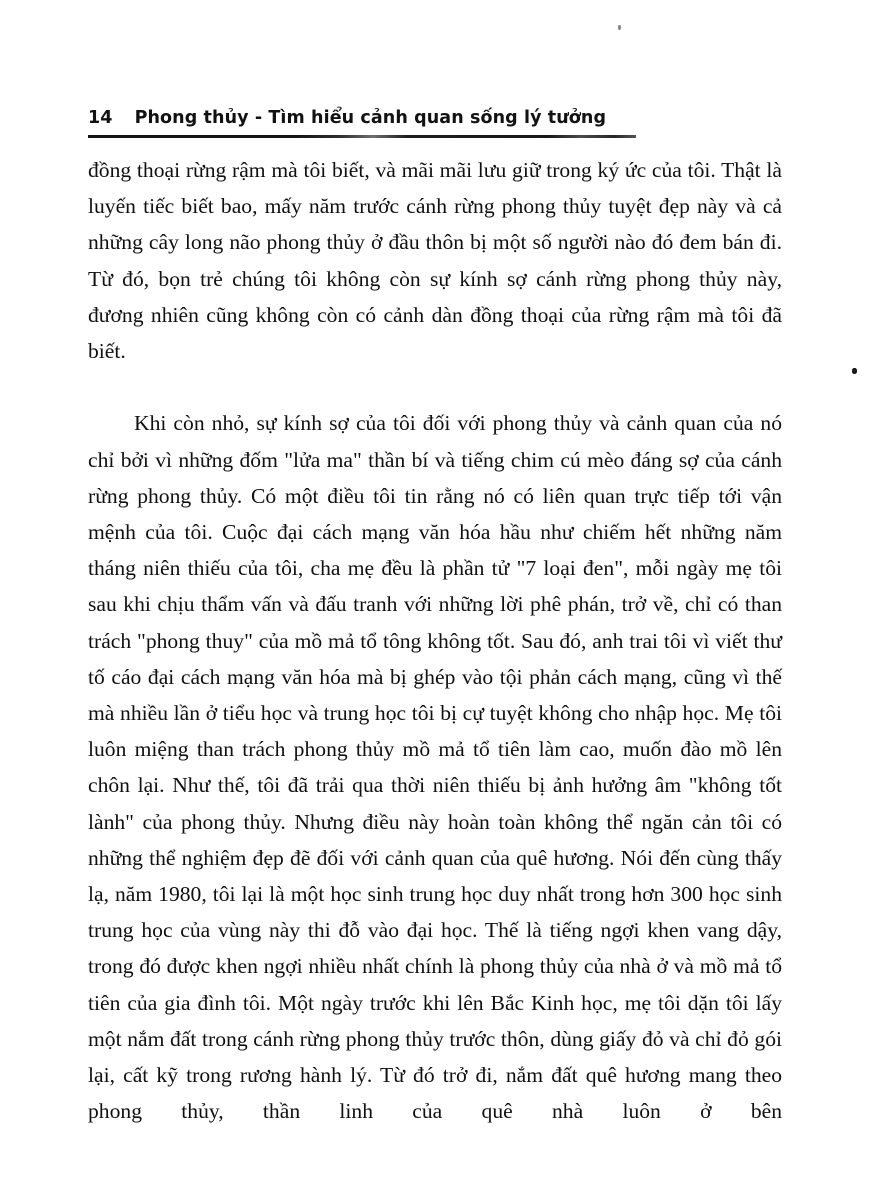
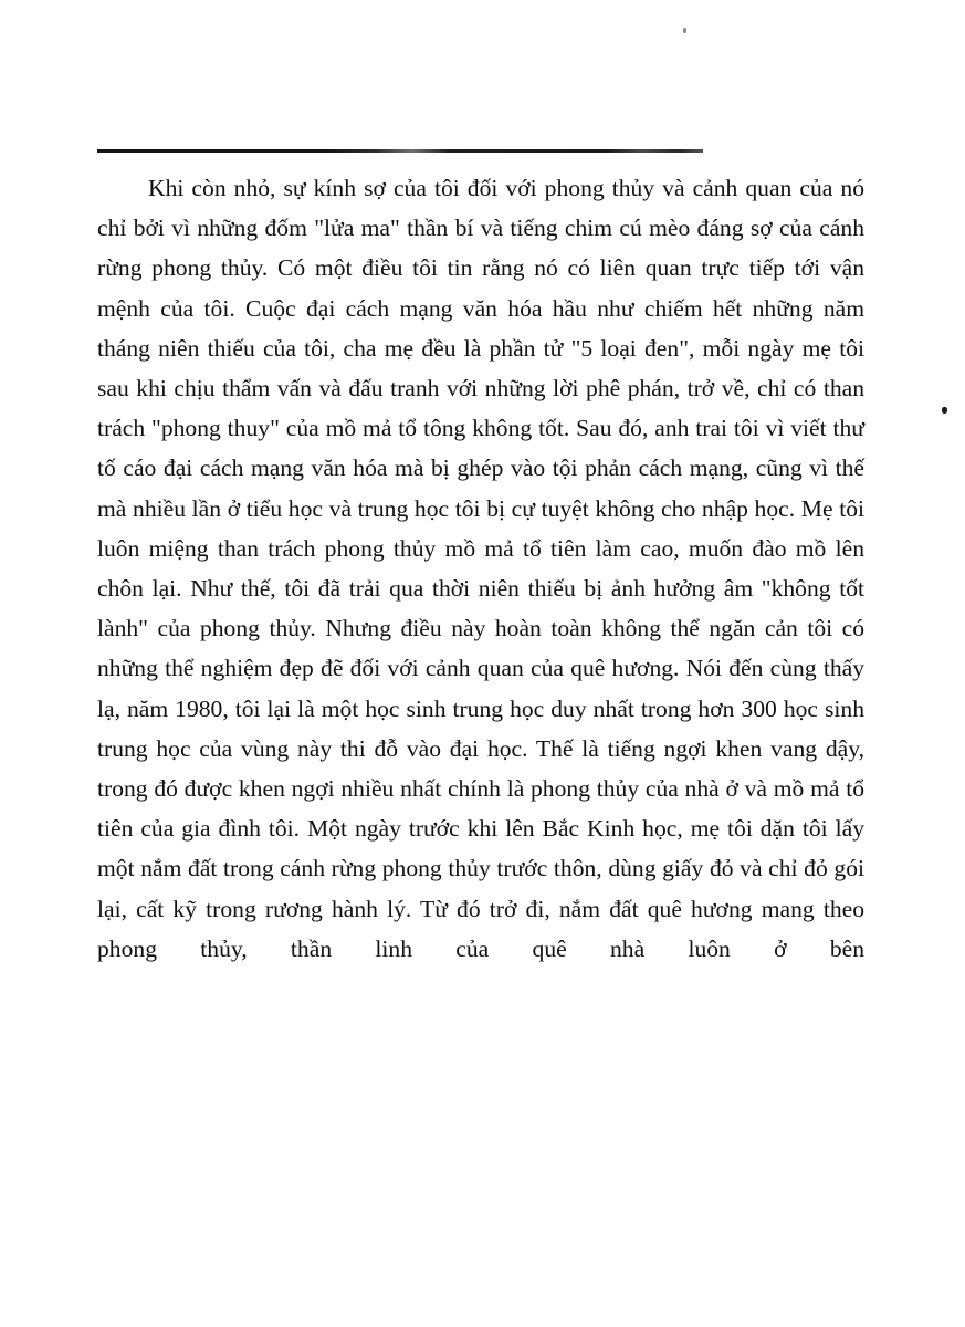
- 14 Phong thủy - Tìm hiểu cảnh quan sống lý tưởng
- đồng thoại rừng rậm mà tôi biết, và mãi mãi lưu giữ trong ký ức của tôi. Thật là luyến tiếc biết bao, mấy năm trước cánh rừng phong thủy tuyệt đẹp này và cả những cây long não phong thủy ở đầu thôn bị một số người nào đó đem bán đi. Từ đó, bọn trẻ chúng tôi không còn sự kính sợ cánh rừng phong thủy này, đương nhiên cũng không còn có cảnh dàn đồng thoại của rừng rậm mà tôi đã biết.
- Khi còn nhỏ, sự kính sợ của tôi đối với phong thủy và cảnh quan của nó chỉ bởi vì những đốm "lửa ma" thần bí và tiếng chim cú mèo đáng sợ của cánh rừng phong thủy. Có một điều tôi tin rằng nó có liên quan trực tiếp tới vận mệnh của tôi. Cuộc đại cách mạng văn hóa hầu như chiếm hết những năm tháng niên thiếu của tôi, cha mẹ đều là phần tử "7 loại đen", mỗi ngày mẹ tôi sau khi chịu thẩm vấn và đấu tranh với những lời phê phán, trở về, chỉ có than trách "phong thuy" của mồ mả tổ tông không tốt. Sau đó, anh trai tôi vì viết thư tố cáo đại cách mạng văn hóa mà bị ghép vào tội phản cách mạng, cũng vì thế mà nhiều lần ở tiểu học và trung học tôi bị cự tuyệt không cho nhập học. Mẹ tôi luôn miệng than trách phong thủy mồ mả tổ tiên làm cao, muốn đào mồ lên chôn lại. Như thế, tôi đã trải qua thời niên thiếu bị ảnh hưởng âm "không tốt lành" của phong thủy. Nhưng điều này hoàn toàn không thể ngăn cản tôi có những thể nghiệm đẹp đẽ đối với cảnh quan của quê hương. Nói đến cùng thấy lạ, năm 1980, tôi lại là một học sinh trung học duy nhất trong hơn 300 học sinh trung học của vùng này thi đỗ vào đại học. Thế là tiếng ngợi khen vang dậy, trong đó được khen ngợi nhiều nhất chính là phong thủy của nhà ở và mồ mả tổ tiên của gia đình tôi. Một ngày trước khi lên Bắc Kinh học, mẹ tôi dặn tôi lấy một nắm đất trong cánh rừng phong thủy trước thôn, dùng giấy đỏ và chỉ đỏ gói lại, cất kỹ trong rương hành lý. Từ đó trở đi, nắm đất quê hương mang theo phong thủy, thần linh của quê nhà luôn ở bên
+ Khi còn nhỏ, sự kính sợ của tôi đối với phong thủy và cảnh quan của nó chỉ bởi vì những đốm "lửa ma" thần bí và tiếng chim cú mèo đáng sợ của cánh rừng phong thủy. Có một điều tôi tin rằng nó có liên quan trực tiếp tới vận mệnh của tôi. Cuộc đại cách mạng văn hóa hầu như chiếm hết những năm tháng niên thiếu của tôi, cha mẹ đều là phần tử "5 loại đen", mỗi ngày mẹ tôi sau khi chịu thẩm vấn và đấu tranh với những lời phê phán, trở về, chỉ có than trách "phong thuy" của mồ mả tổ tông không tốt. Sau đó, anh trai tôi vì viết thư tố cáo đại cách mạng văn hóa mà bị ghép vào tội phản cách mạng, cũng vì thế mà nhiều lần ở tiểu học và trung học tôi bị cự tuyệt không cho nhập học. Mẹ tôi luôn miệng than trách phong thủy mồ mả tổ tiên làm cao, muốn đào mồ lên chôn lại. Như thế, tôi đã trải qua thời niên thiếu bị ảnh hưởng âm "không tốt lành" của phong thủy. Nhưng điều này hoàn toàn không thể ngăn cản tôi có những thể nghiệm đẹp đẽ đối với cảnh quan của quê hương. Nói đến cùng thấy lạ, năm 1980, tôi lại là một học sinh trung học duy nhất trong hơn 300 học sinh trung học của vùng này thi đỗ vào đại học. Thế là tiếng ngợi khen vang dậy, trong đó được khen ngợi nhiều nhất chính là phong thủy của nhà ở và mồ mả tổ tiên của gia đình tôi. Một ngày trước khi lên Bắc Kinh học, mẹ tôi dặn tôi lấy một nắm đất trong cánh rừng phong thủy trước thôn, dùng giấy đỏ và chỉ đỏ gói lại, cất kỹ trong rương hành lý. Từ đó trở đi, nắm đất quê hương mang theo phong thủy, thần linh của quê nhà luôn ở bên
